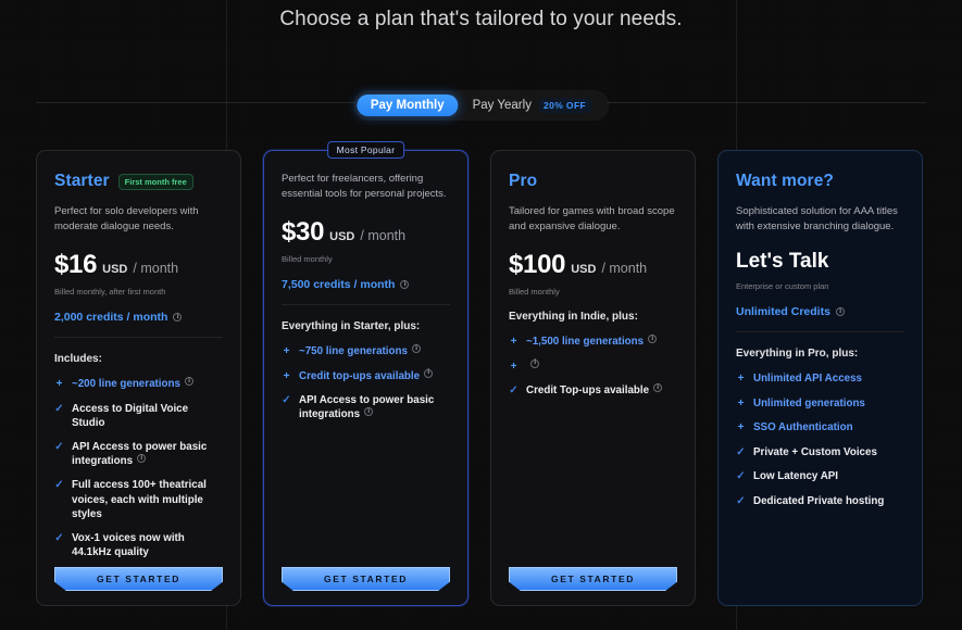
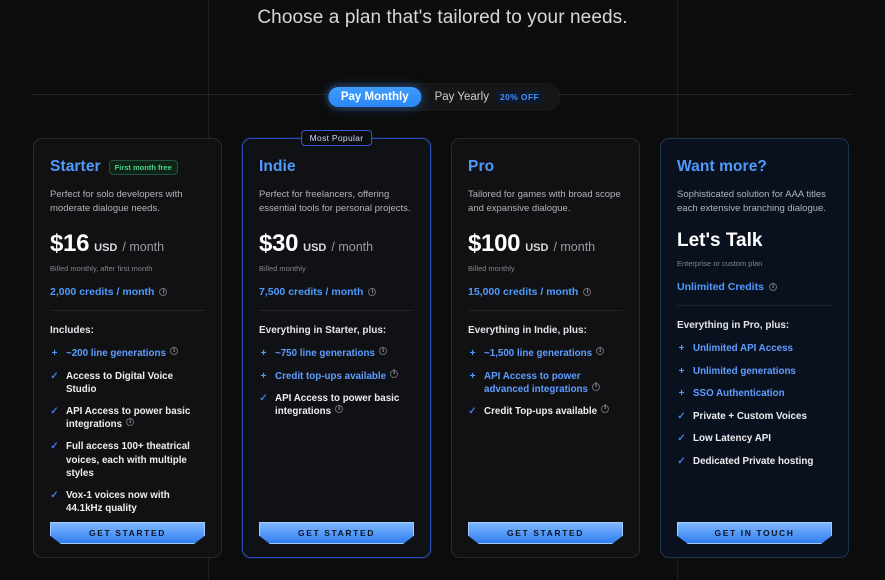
  Choose a plan that's tailored to your needs.
  Pay Monthly
  Pay Yearly
  20% OFF
  Starter
  First month free
  Perfect for solo developers with moderate dialogue needs.
  $16
  USD
  / month
  Billed monthly, after first month
  2,000 credits / month
  Includes:
  +
  ~200 line generations
  ✓
  Access to Digital Voice Studio
  ✓
  API Access to power basic integrations
  ✓
  Full access 100+ theatrical voices, each with multiple styles
  ✓
  Vox-1 voices now with 44.1kHz quality
  GET STARTED
  Most Popular
+ Indie
  Perfect for freelancers, offering essential tools for personal projects.
  $30
  USD
  / month
  Billed monthly
  7,500 credits / month
  Everything in Starter, plus:
  +
  ~750 line generations
  +
  Credit top-ups available
  ✓
  API Access to power basic integrations
  GET STARTED
  Pro
  Tailored for games with broad scope and expansive dialogue.
  $100
  USD
  / month
  Billed monthly
+ 15,000 credits / month
  Everything in Indie, plus:
  +
  ~1,500 line generations
  +
+ API Access to power advanced integrations
  ✓
  Credit Top-ups available
  GET STARTED
  Want more?
- Sophisticated solution for AAA titles with extensive branching dialogue.
+ Sophisticated solution for AAA titles each extensive branching dialogue.
  Let's Talk
  Enterprise or custom plan
  Unlimited Credits
  Everything in Pro, plus:
  +
  Unlimited API Access
  +
  Unlimited generations
  +
  SSO Authentication
  ✓
  Private + Custom Voices
  ✓
  Low Latency API
  ✓
  Dedicated Private hosting
+ GET IN TOUCH
